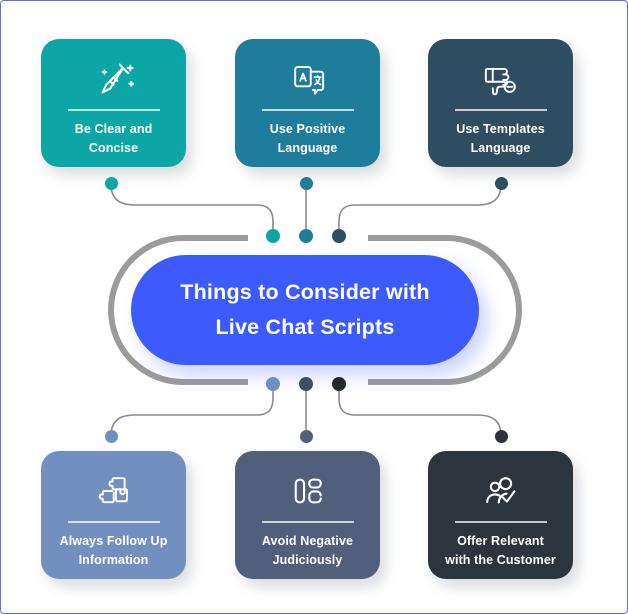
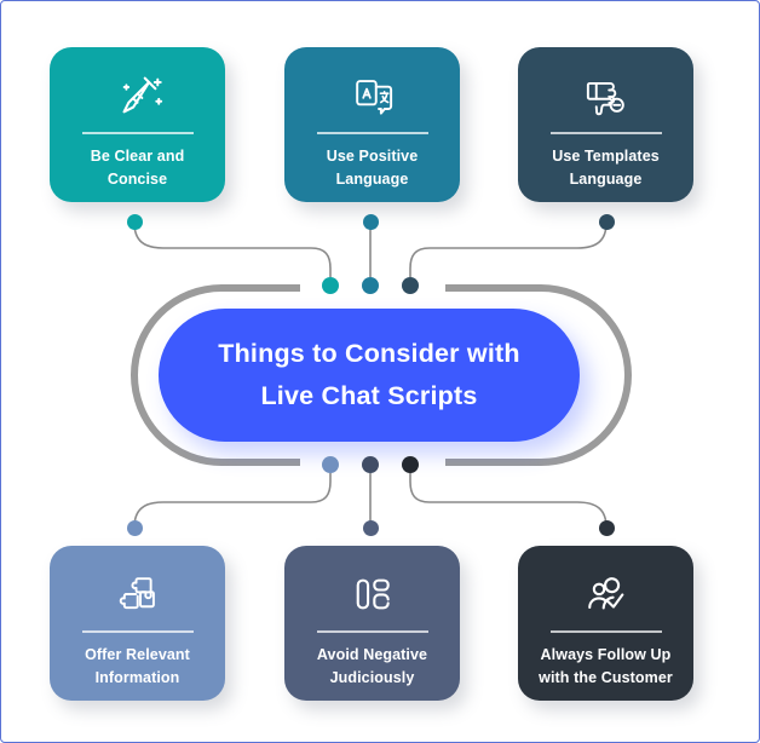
  Be Clear and
  Concise
  Use Positive
  Language
  Use Templates
  Language
- Always Follow Up
+ Offer Relevant
  Information
  Avoid Negative
  Judiciously
- Offer Relevant
+ Always Follow Up
  with the Customer
  Things to Consider with
  Live Chat Scripts
